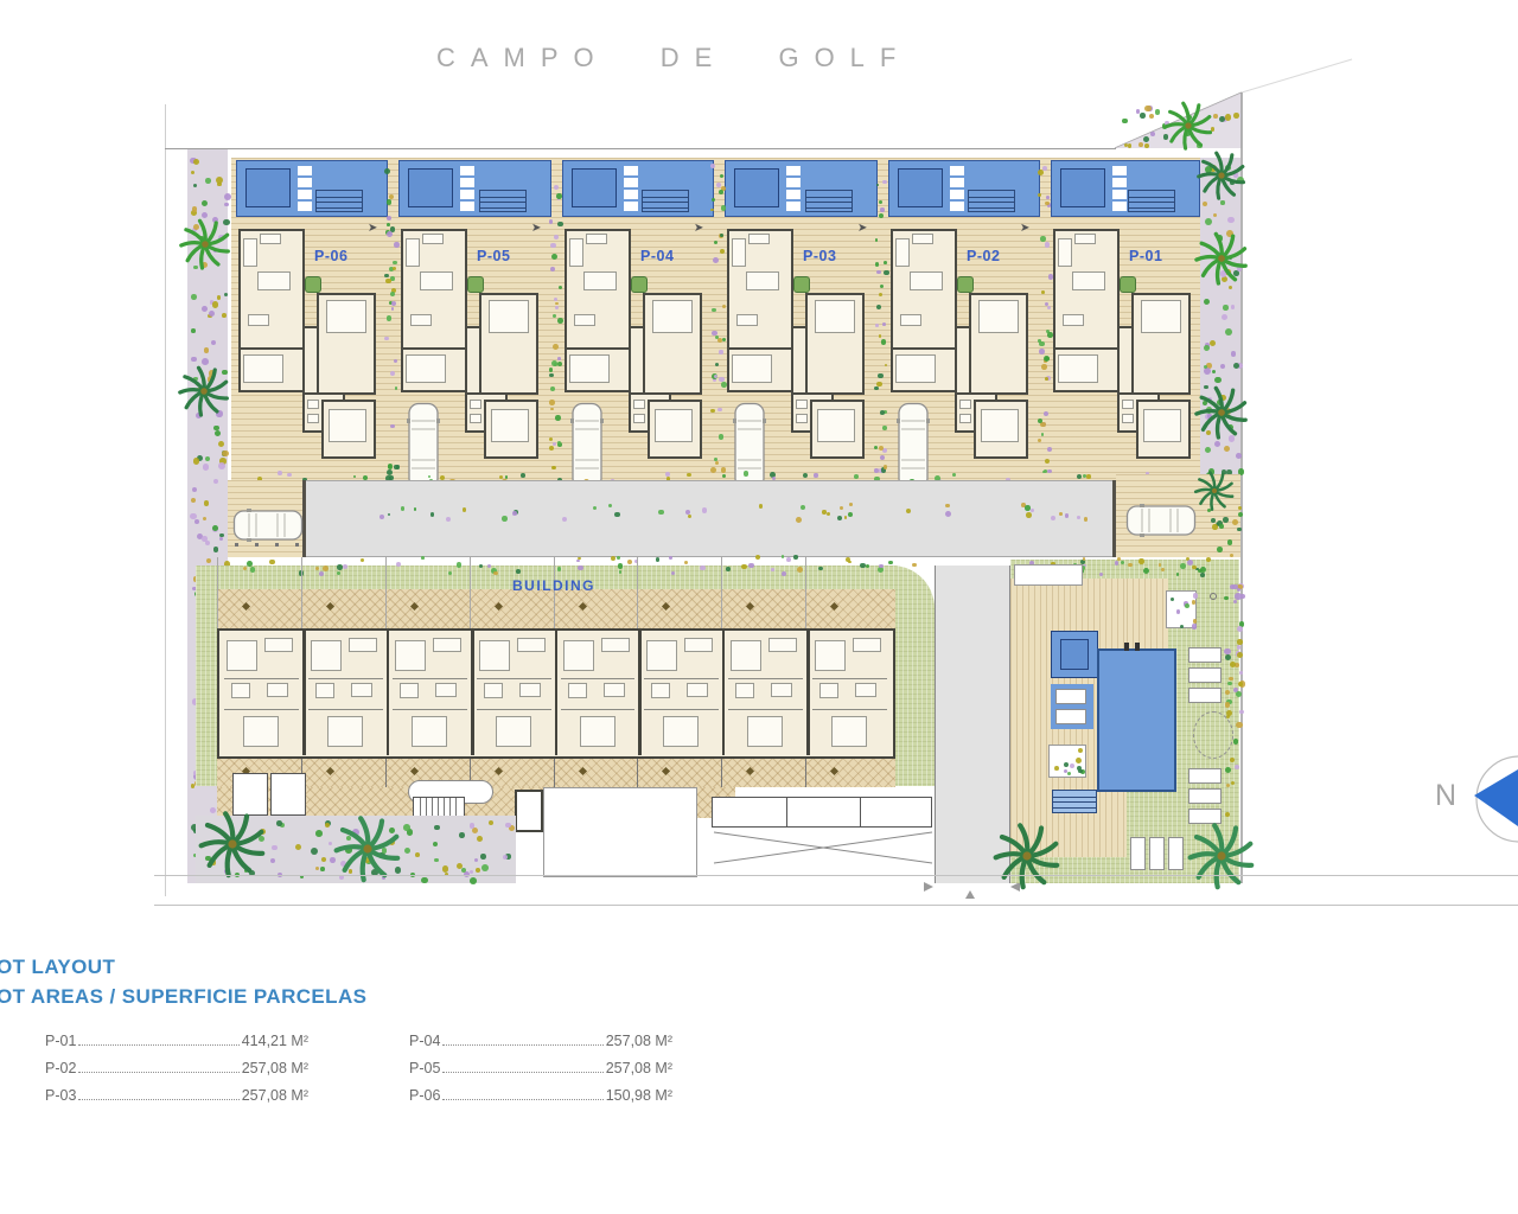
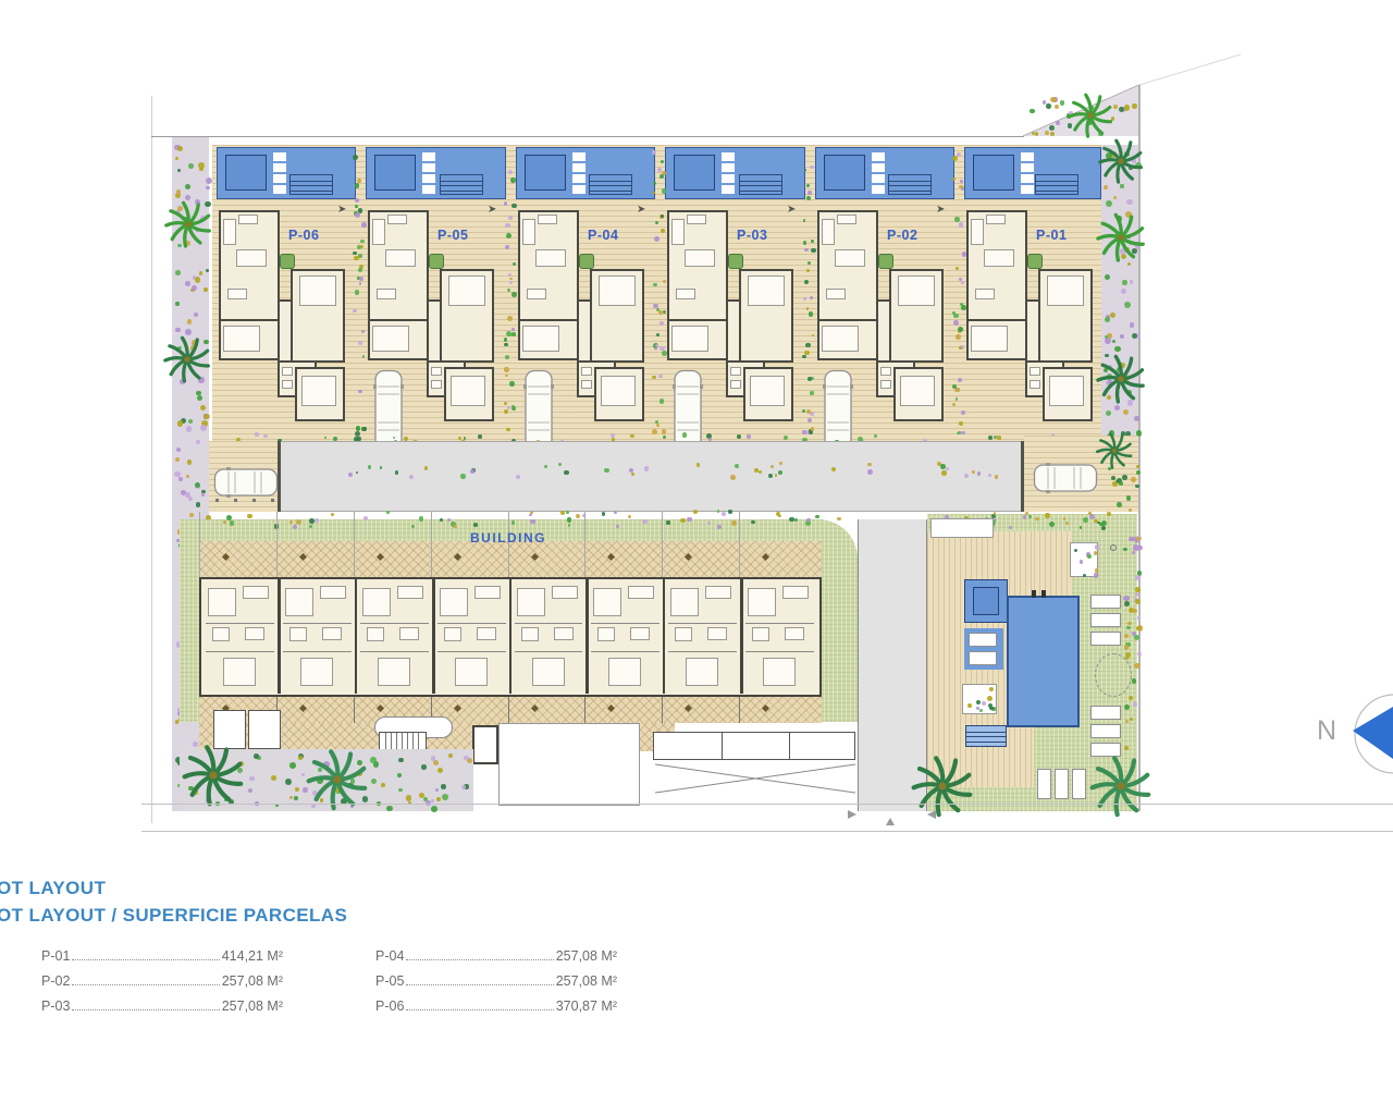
- CAMPO DE GOLF
  ➤
  P-06
  ➤
  P-05
  ➤
  P-04
  ➤
  P-03
  ➤
  P-02
  P-01
  BUILDING
  N
  OT LAYOUT
- OT AREAS / SUPERFICIE PARCELAS
+ OT LAYOUT / SUPERFICIE PARCELAS
  P-01
  414,21 M²
  P-02
  257,08 M²
  P-03
  257,08 M²
  P-04
  257,08 M²
  P-05
  257,08 M²
  P-06
- 150,98 M²
+ 370,87 M²
